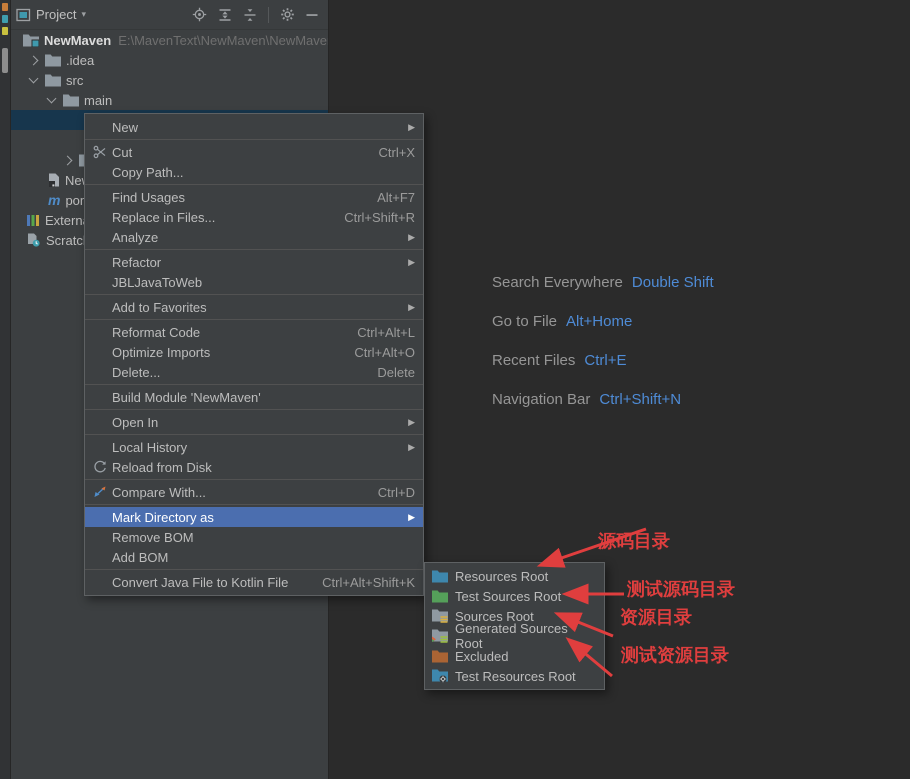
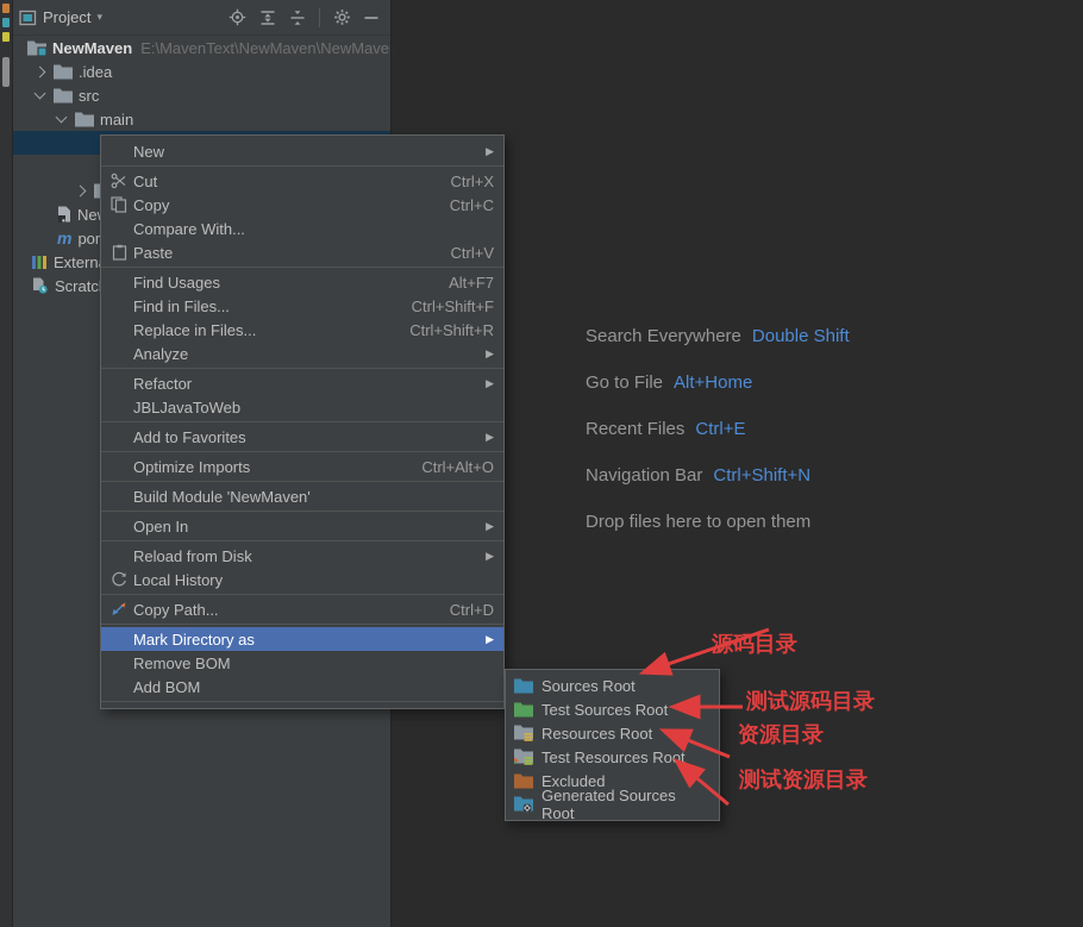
  Project
  ▾
  NewMaven
  E:\MavenText\NewMaven\NewMave
  .idea
  src
  main
  m
  Extern
  Scratc
  Search Everywhere Double Shift
  Go to File Alt+Home
  Recent Files Ctrl+E
  Navigation Bar Ctrl+Shift+N
+ Drop files here to open them
  New
  ▶
  Cut
  Ctrl+X
+ Copy
+ Ctrl+C
- Copy Path...
+ Compare With...
+ Paste
+ Ctrl+V
  Find Usages
  Alt+F7
+ Find in Files...
+ Ctrl+Shift+F
  Replace in Files...
  Ctrl+Shift+R
  Analyze
  ▶
  Refactor
  ▶
  JBLJavaToWeb
  Add to Favorites
  ▶
- Reformat Code
- Ctrl+Alt+L
  Optimize Imports
  Ctrl+Alt+O
- Delete...
- Delete
  Build Module 'NewMaven'
  Open In
  ▶
- Local History
+ Reload from Disk
  ▶
- Reload from Disk
+ Local History
- Compare With...
+ Copy Path...
  Ctrl+D
  Mark Directory as
  ▶
  Remove BOM
  Add BOM
- Convert Java File to Kotlin File
- Ctrl+Alt+Shift+K
- Resources Root
+ Sources Root
  Test Sources Root
- Sources Root
+ Resources Root
- Generated Sources Root
+ Test Resources Root
  Excluded
- Test Resources Root
+ Generated Sources Root
  源码目录
  测试源码目录
  资源目录
  测试资源目录
